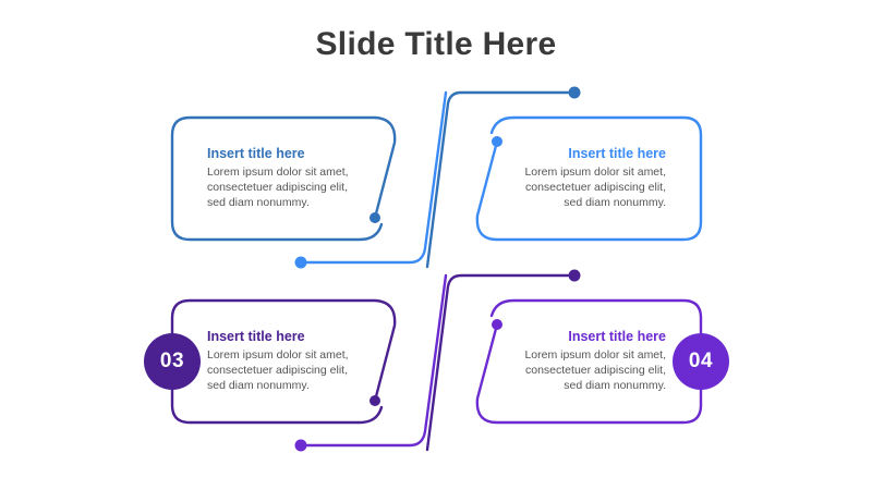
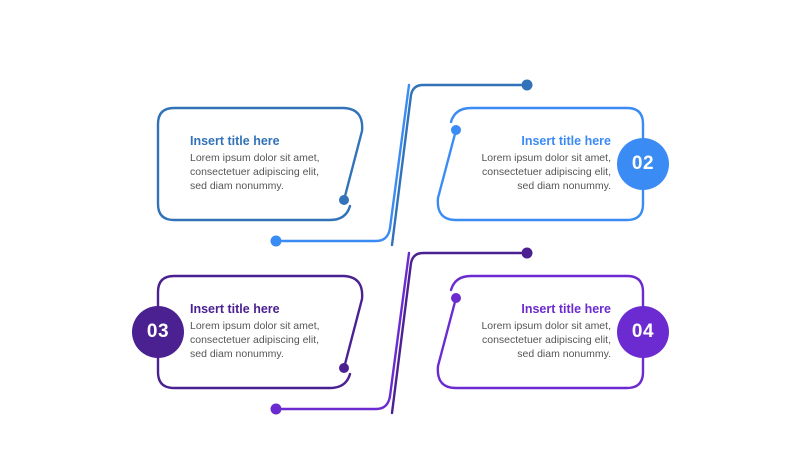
- Slide Title Here
  Insert title here
  Lorem ipsum dolor sit amet,
  consectetuer adipiscing elit,
  sed diam nonummy.
+ 02
  Insert title here
  Lorem ipsum dolor sit amet,
  consectetuer adipiscing elit,
  sed diam nonummy.
  03
  Insert title here
  Lorem ipsum dolor sit amet,
  consectetuer adipiscing elit,
  sed diam nonummy.
  04
  Insert title here
  Lorem ipsum dolor sit amet,
  consectetuer adipiscing elit,
  sed diam nonummy.
